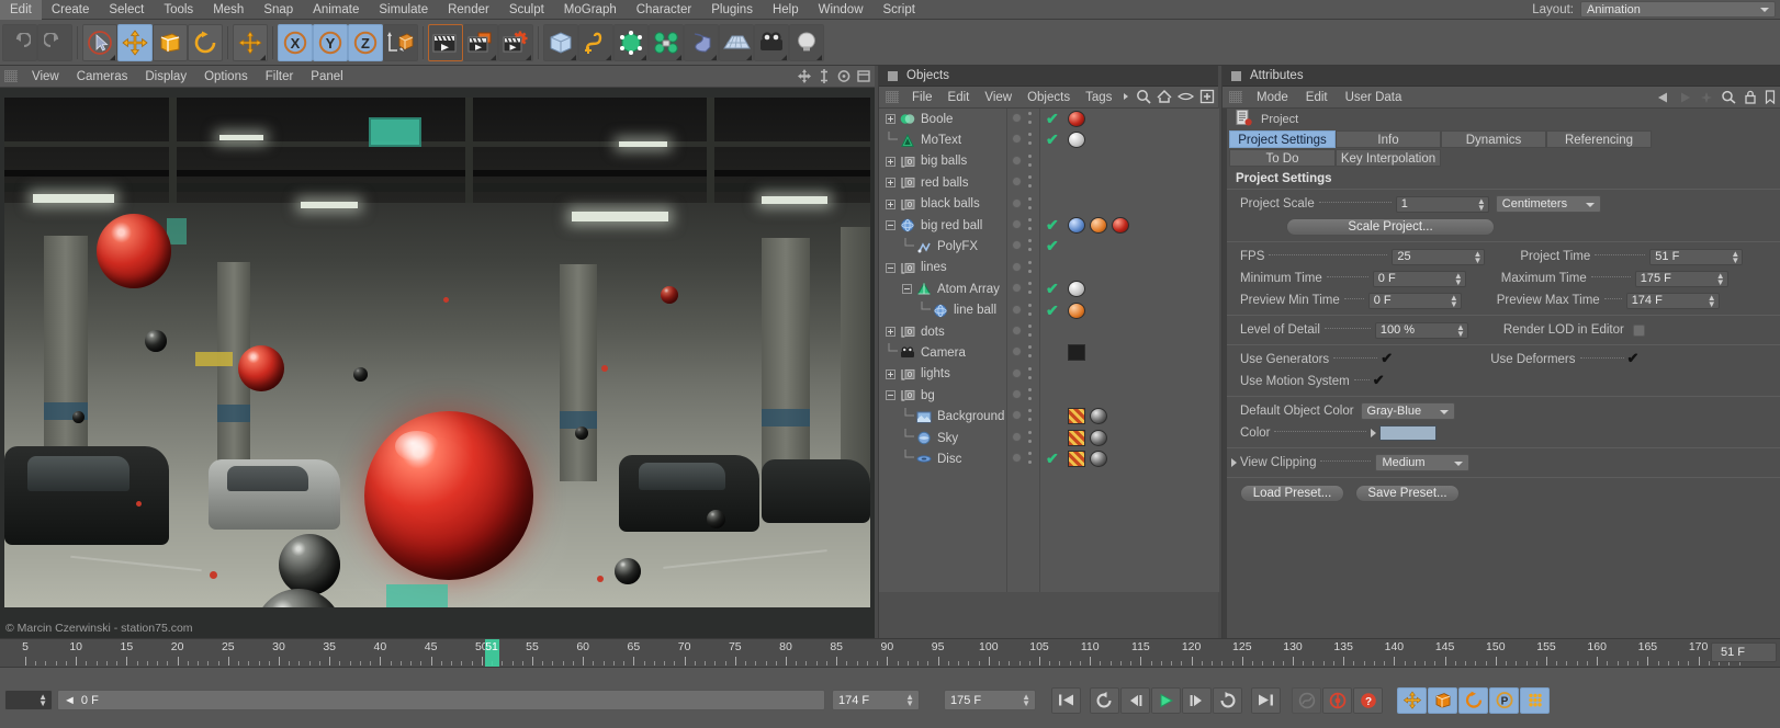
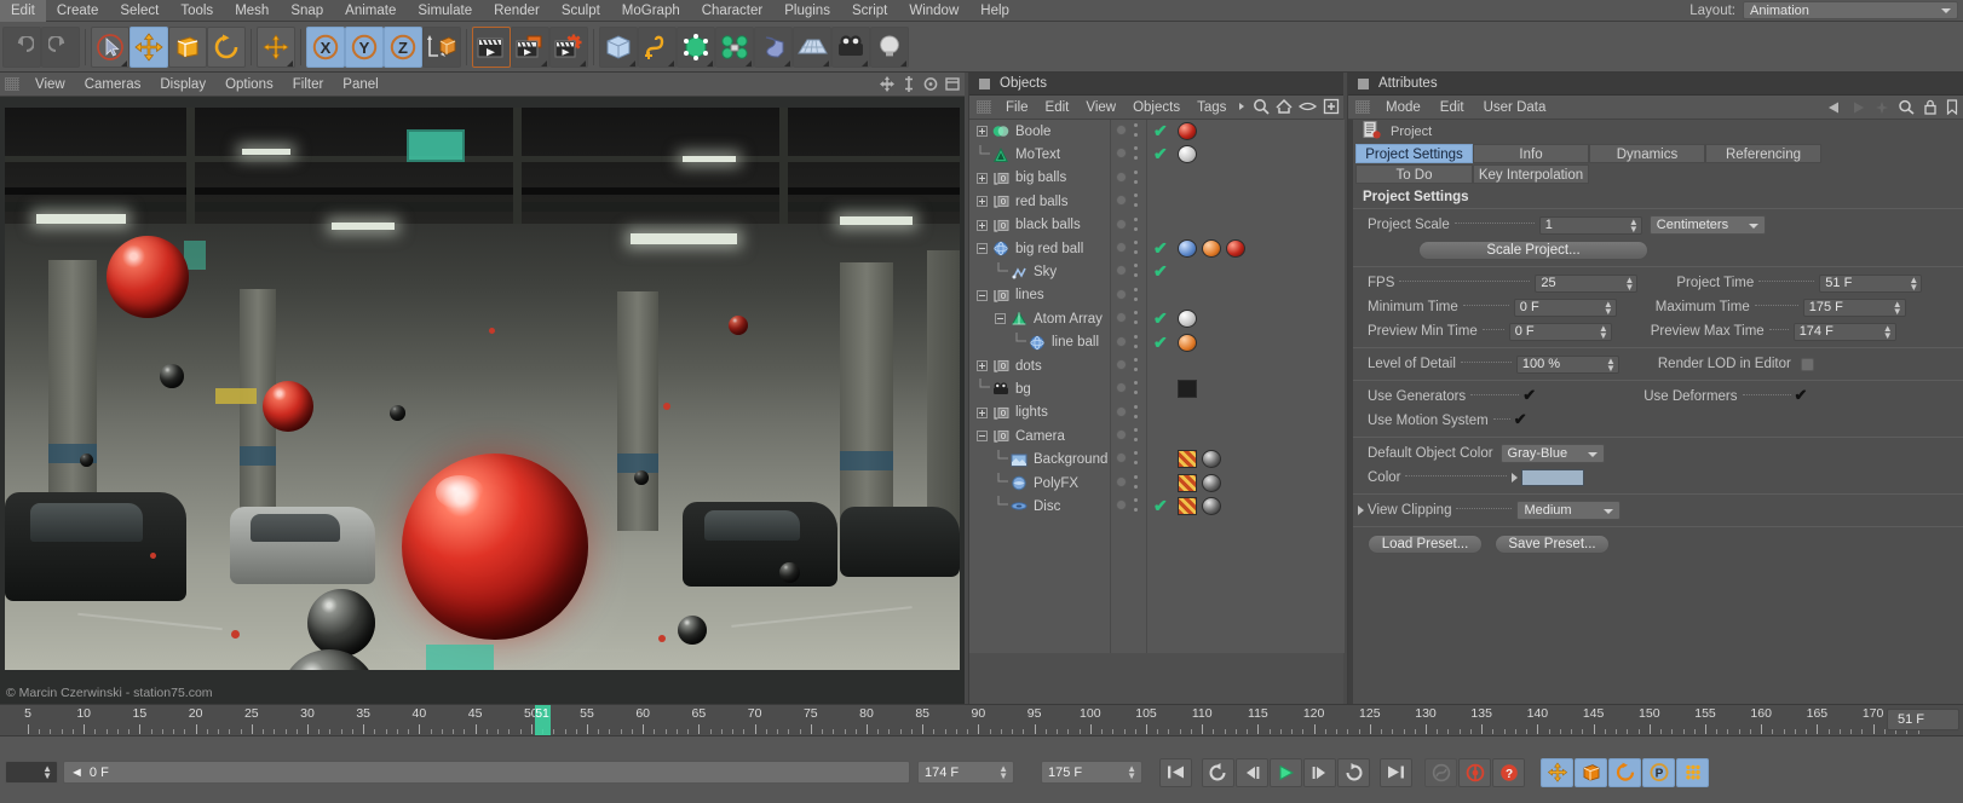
  Edit
  Create
  Select
  Tools
  Mesh
  Snap
  Animate
  Simulate
  Render
  Sculpt
  MoGraph
  Character
  Plugins
- Help
+ Script
  Window
- Script
+ Help
  Layout:
  Animation
  X
  Y
  Z
  View
  Cameras
  Display
  Options
  Filter
  Panel
  © Marcin Czerwinski - station75.com
  Objects
  File
  Edit
  View
  Objects
  Tags
  Boole
  ✔
  MoText
  ✔
  0
  big balls
  0
  red balls
  0
  black balls
  big red ball
  ✔
- PolyFX
+ Sky
  ✔
  0
  lines
  Atom Array
  ✔
  line ball
  ✔
  0
  dots
- Camera
+ bg
  0
  lights
  0
- bg
+ Camera
  Background
- Sky
+ PolyFX
  Disc
  ✔
  Attributes
  Mode
  Edit
  User Data
  Project
  Project Settings
  Info
  Dynamics
  Referencing
  To Do
  Key Interpolation
  Project Settings
  Project Scale
  1
  ▲
  ▼
  Centimeters
  Scale Project...
  FPS
  25
  ▲
  ▼
  Project Time
  51 F
  ▲
  ▼
  Minimum Time
  0 F
  ▲
  ▼
  Maximum Time
  175 F
  ▲
  ▼
  Preview Min Time
  0 F
  ▲
  ▼
  Preview Max Time
  174 F
  ▲
  ▼
  Level of Detail
  100 %
  ▲
  ▼
  Render LOD in Editor
  Use Generators
  Use Deformers
  Use Motion System
  Default Object Color
  Gray-Blue
  Color
  View Clipping
  Medium
  Load Preset...
  Save Preset...
  5
  10
  15
  20
  25
  30
  35
  40
  45
  50
  55
  60
  65
  70
  75
  80
  85
  90
  95
  100
  105
  110
  115
  120
  125
  130
  135
  140
  145
  150
  155
  160
  165
  170
  51
  51 F
  ▲
  ▼
  ◄
  0 F
  174 F
  ▲
  ▼
  175 F
  ▲
  ▼
  ?
  P
